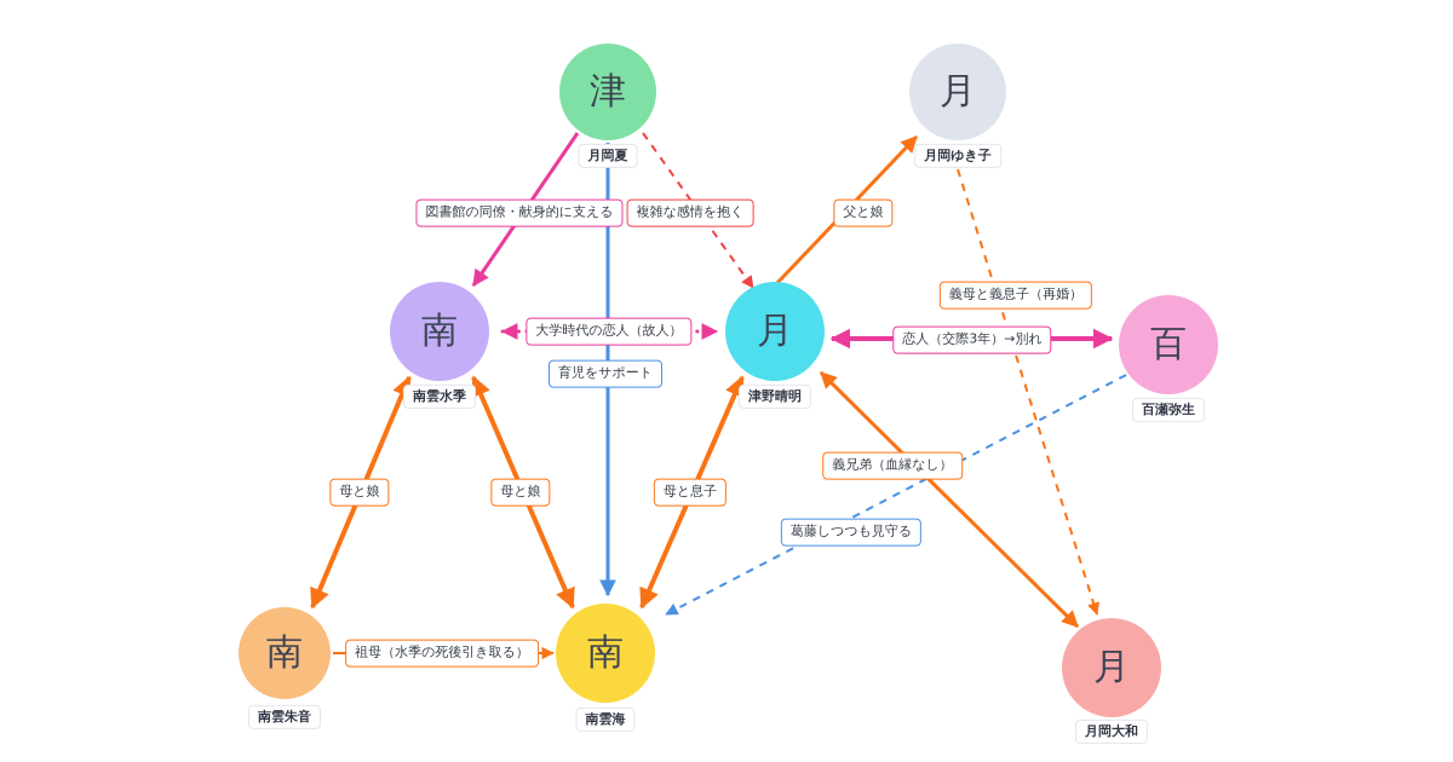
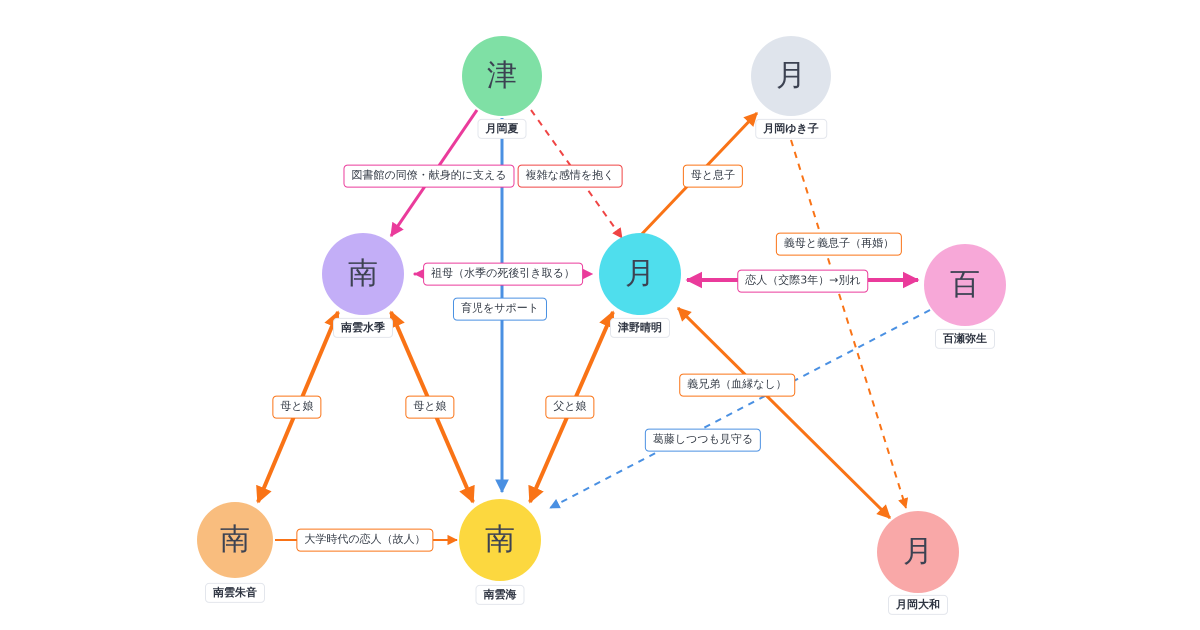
  津
  月岡夏
  月
  月岡ゆき子
  南
  南雲水季
  月
  津野晴明
  百
  百瀬弥生
  南
  南雲朱音
  南
  南雲海
  月
  月岡大和
  図書館の同僚・献身的に支える
  複雑な感情を抱く
  育児をサポート
- 大学時代の恋人（故人）
+ 祖母（水季の死後引き取る）
- 父と娘
+ 母と息子
  義母と義息子（再婚）
  恋人（交際3年）→別れ
  義兄弟（血縁なし）
  葛藤しつつも見守る
  母と娘
  母と娘
- 母と息子
+ 父と娘
- 祖母（水季の死後引き取る）
+ 大学時代の恋人（故人）
